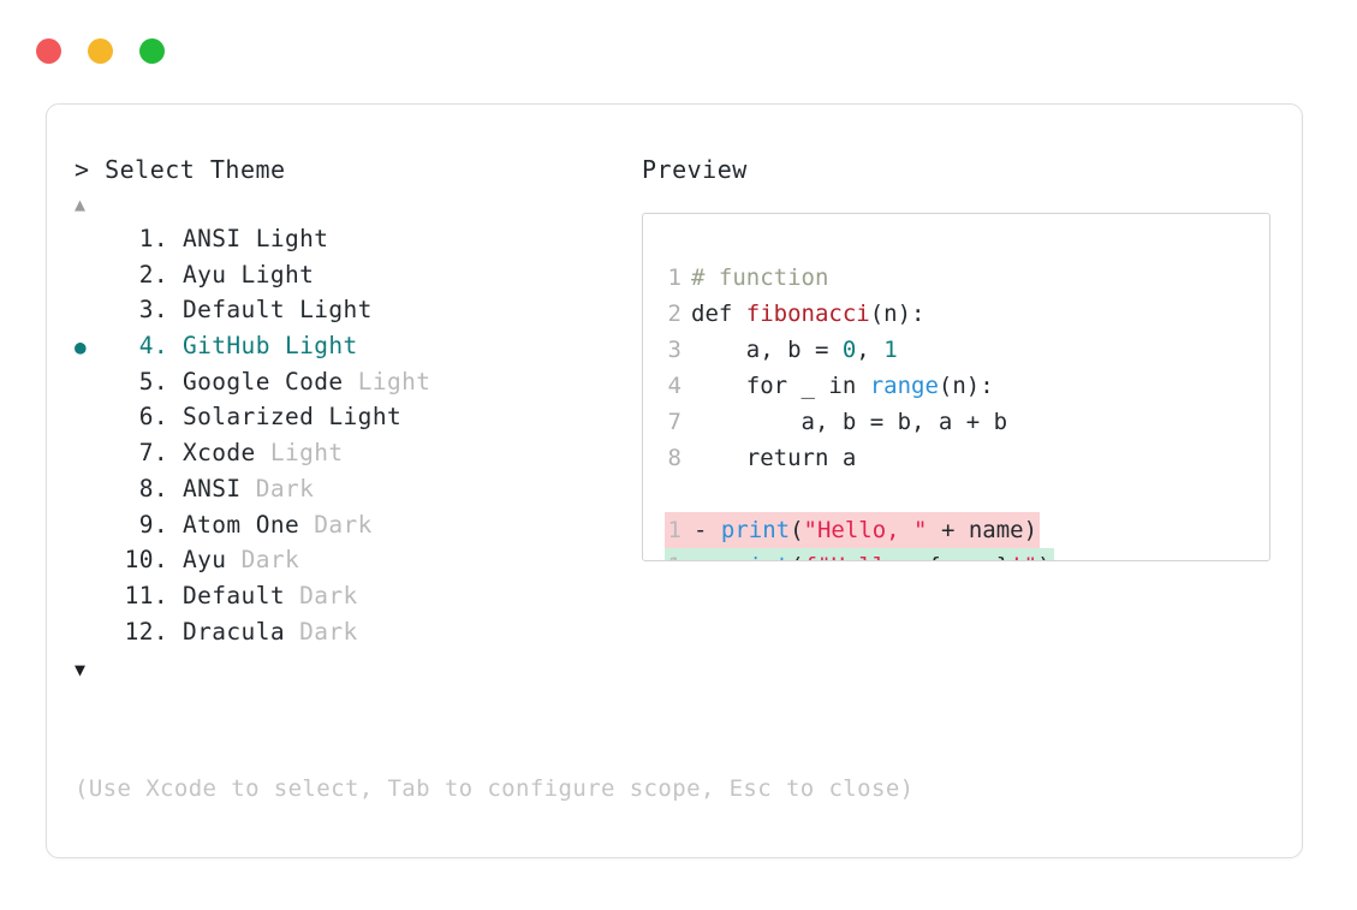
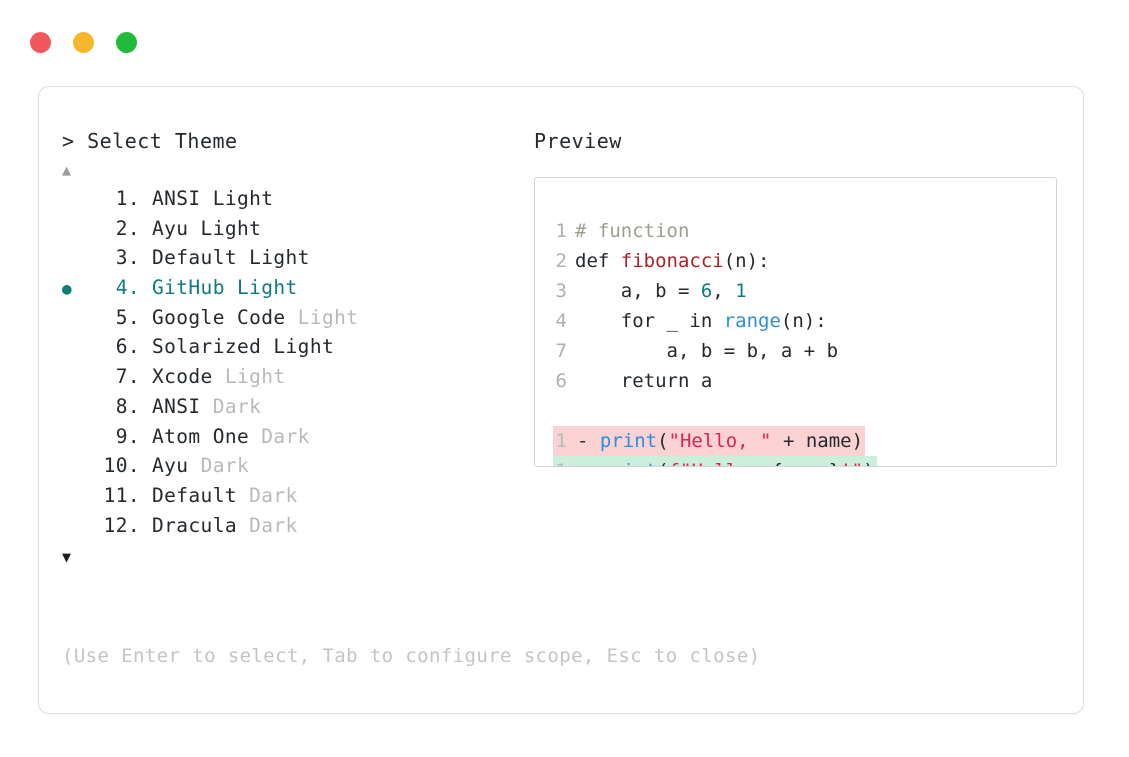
  > Select Theme
  ▲
  1.
  ANSI Light
  2.
  Ayu Light
  3.
  Default Light
  ●
  4.
  GitHub Light
  5.
  Google Code Light
  6.
  Solarized Light
  7.
  Xcode Light
  8.
  ANSI Dark
  9.
  Atom One Dark
  10.
  Ayu Dark
  11.
  Default Dark
  12.
  Dracula Dark
  ▼
- (Use Xcode to select, Tab to configure scope, Esc to close)
+ (Use Enter to select, Tab to configure scope, Esc to close)
  Preview
  1
  # function
  2
  def fibonacci(n):
  3
- a, b = 0, 1
+ a, b = 6, 1
  4
  for _ in range(n):
  7
  a, b = b, a + b
- 8
+ 6
  return a
  1
  - print("Hello, " + name)
